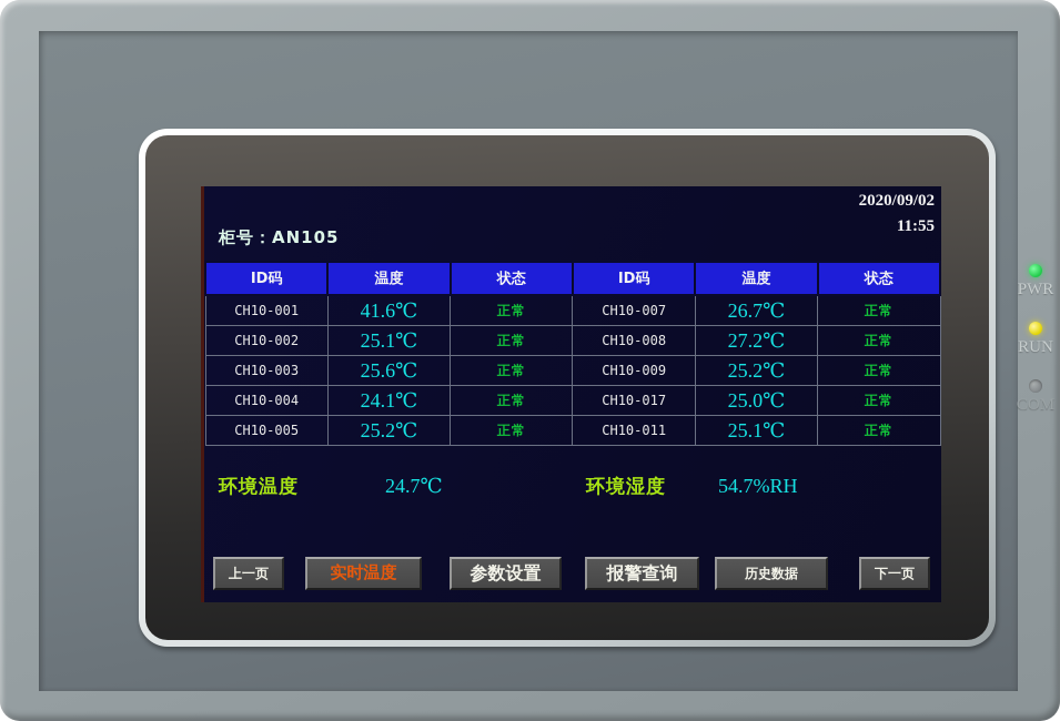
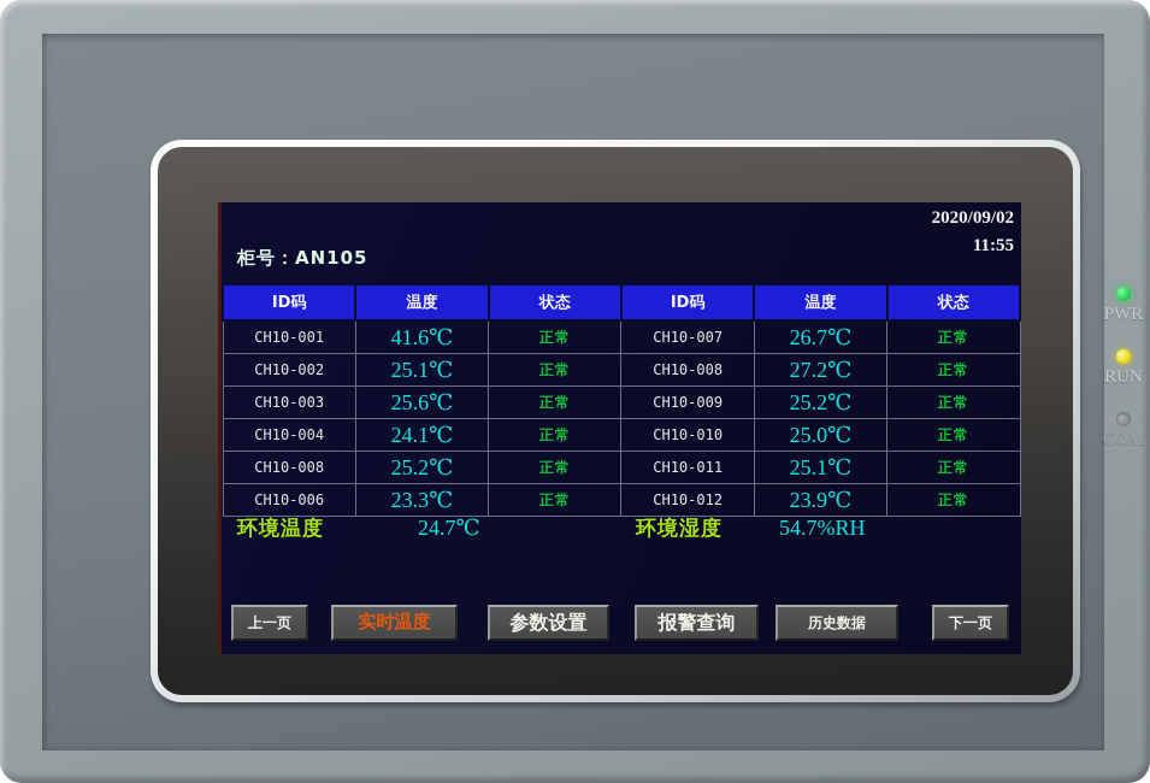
  2020/09/02
  11:55
  柜号：AN105
  ID码	温度	状态	ID码	温度	状态
  CH10-001	41.6℃	正常	CH10-007	26.7℃	正常
  CH10-002	25.1℃	正常	CH10-008	27.2℃	正常
  CH10-003	25.6℃	正常	CH10-009	25.2℃	正常
- CH10-004	24.1℃	正常	CH10-017	25.0℃	正常
+ CH10-004	24.1℃	正常	CH10-010	25.0℃	正常
- CH10-005	25.2℃	正常	CH10-011	25.1℃	正常
+ CH10-008	25.2℃	正常	CH10-011	25.1℃	正常
+ CH10-006	23.3℃	正常	CH10-012	23.9℃	正常
  环境温度
  24.7℃
  环境湿度
  54.7%RH
  上一页
  实时温度
  参数设置
  报警查询
  历史数据
  下一页
  PWR
  RUN
  COM
